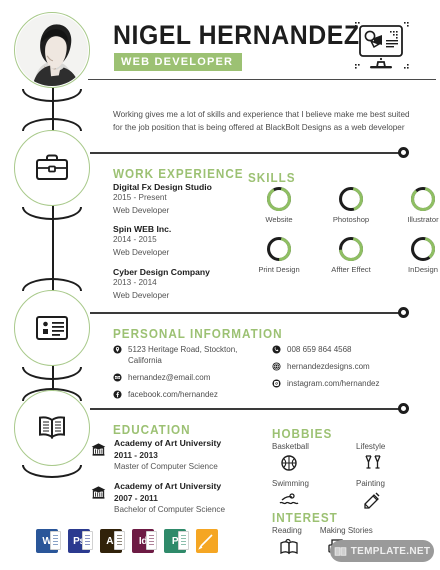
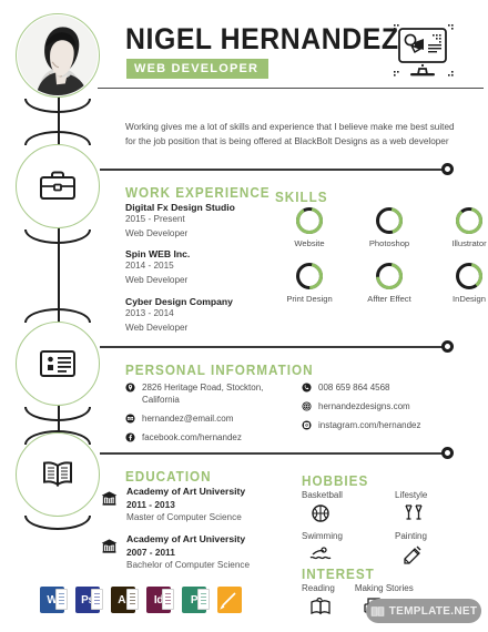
  NIGEL HERNANDEZ
  WEB DEVELOPER
  Working gives me a lot of skills and experience that I believe make me best suited for the job position that is being offered at BlackBolt Designs as a web developer
  WORK EXPERIENCE
  Digital Fx Design Studio
  2015 - Present
  Web Developer
  Spin WEB Inc.
  2014 - 2015
  Web Developer
  Cyber Design Company
  2013 - 2014
  Web Developer
  SKILLS
  Website
  Photoshop
  Illustrator
  Print Design
  Affter Effect
  InDesign
  PERSONAL INFORMATION
- 5123 Heritage Road, Stockton, California
+ 2826 Heritage Road, Stockton, California
  hernandez@email.com
  facebook.com/hernandez
  008 659 864 4568
  hernandezdesigns.com
  instagram.com/hernandez
  EDUCATION
  Academy of Art University
  2011 - 2013
  Master of Computer Science
  Academy of Art University
  2007 - 2011
  Bachelor of Computer Science
  HOBBIES
  Basketball
  Lifestyle
  Swimming
  Painting
  INTEREST
  Reading
  Making Stories
  W
  Id
  P
  TEMPLATE.NET
